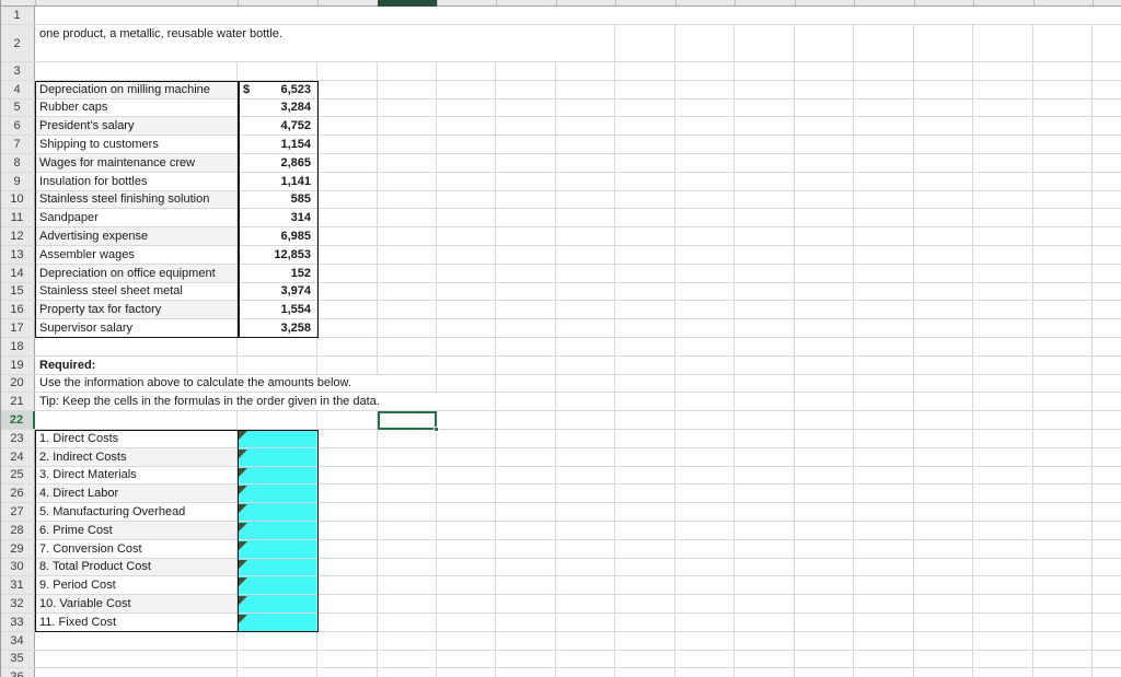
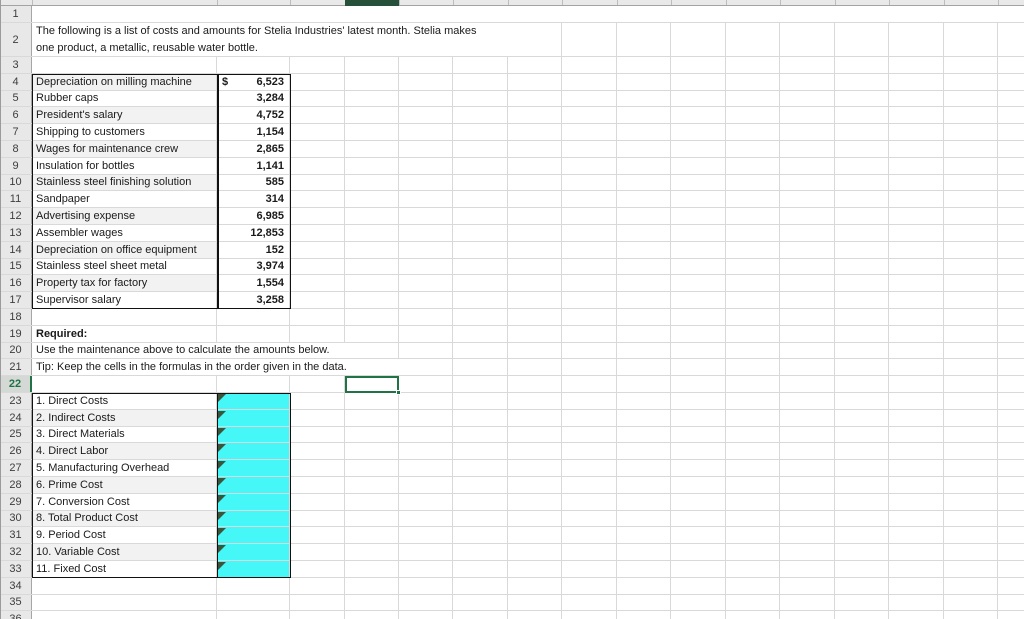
  1
  2
+ The following is a list of costs and amounts for Stelia Industries' latest month. Stelia makes
  one product, a metallic, reusable water bottle.
  3
  4
  Depreciation on milling machine
  $
  6,523
  5
  Rubber caps
  3,284
  6
  President's salary
  4,752
  7
  Shipping to customers
  1,154
  8
  Wages for maintenance crew
  2,865
  9
  Insulation for bottles
  1,141
  10
  Stainless steel finishing solution
  585
  11
  Sandpaper
  314
  12
  Advertising expense
  6,985
  13
  Assembler wages
  12,853
  14
  Depreciation on office equipment
  152
  15
  Stainless steel sheet metal
  3,974
  16
  Property tax for factory
  1,554
  17
  Supervisor salary
  3,258
  18
  19
  Required:
  20
- Use the information above to calculate the amounts below.
+ Use the maintenance above to calculate the amounts below.
  21
  Tip: Keep the cells in the formulas in the order given in the data.
  22
  23
  1. Direct Costs
  24
  2. Indirect Costs
  25
  3. Direct Materials
  26
  4. Direct Labor
  27
  5. Manufacturing Overhead
  28
  6. Prime Cost
  29
  7. Conversion Cost
  30
  8. Total Product Cost
  31
  9. Period Cost
  32
  10. Variable Cost
  33
  11. Fixed Cost
  34
  35
